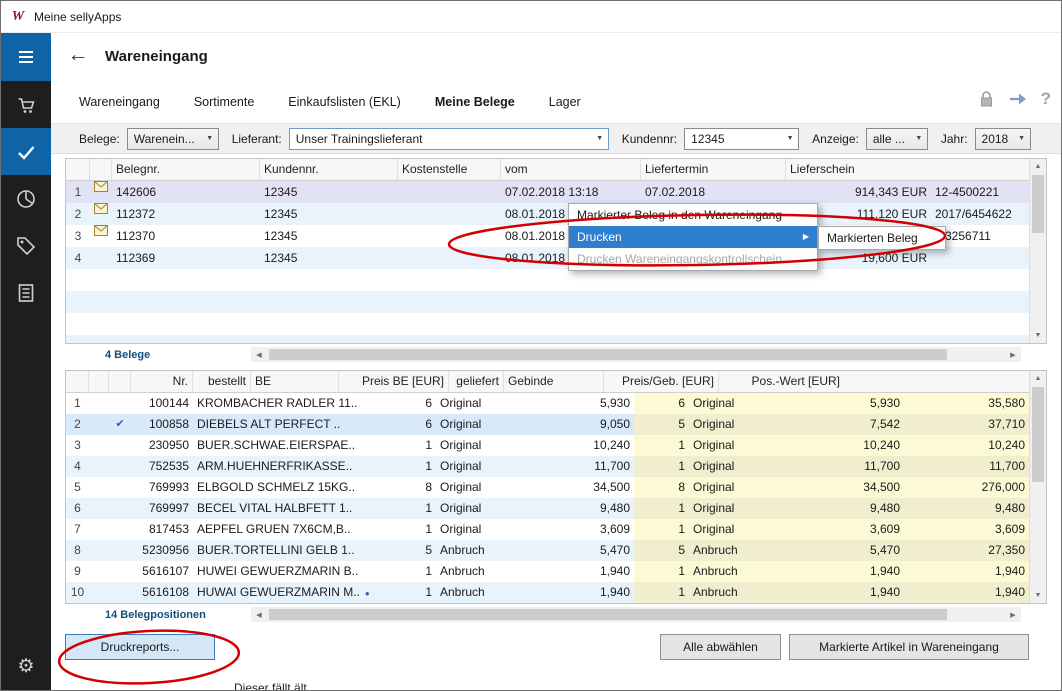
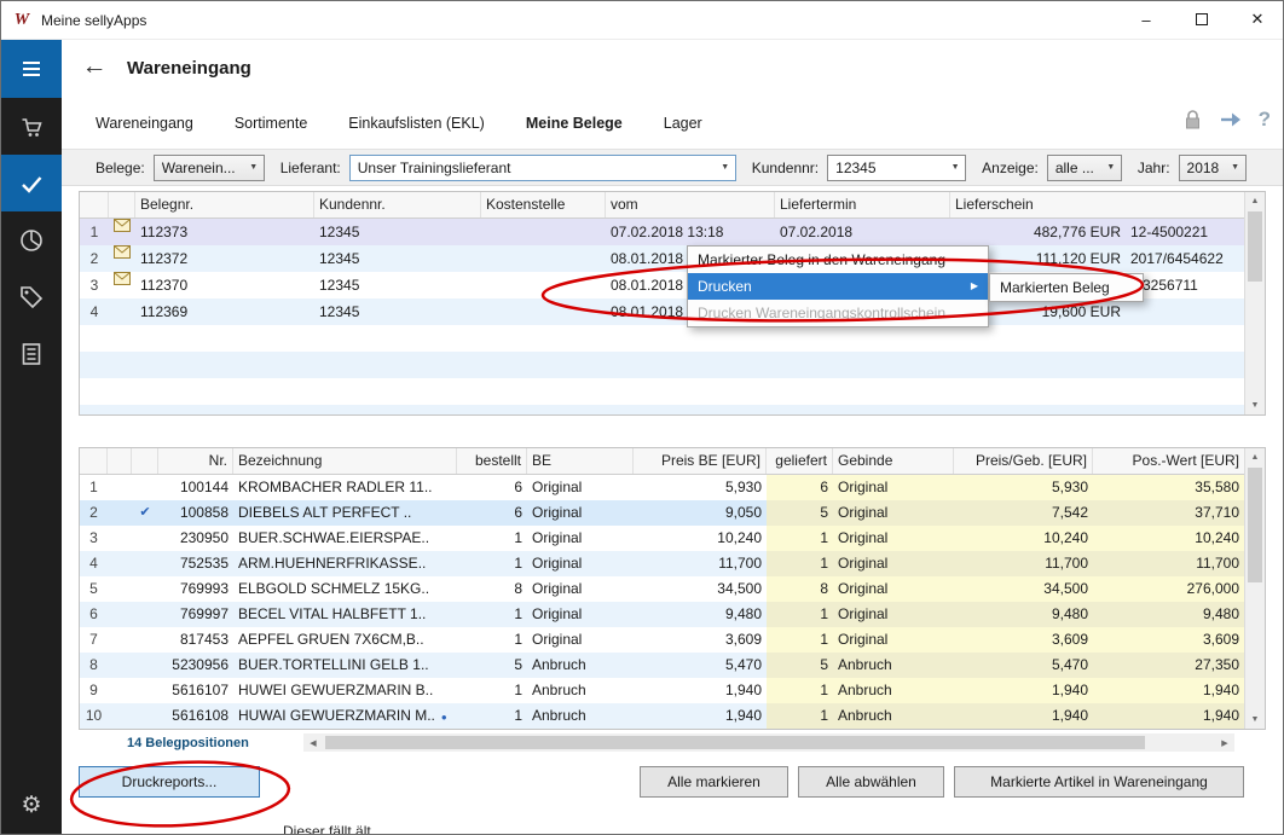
  W
  Meine sellyApps
+ –
+ ✕
  ⚙
  ←
  Wareneingang
  Wareneingang
  Sortimente
  Einkaufslisten (EKL)
  Meine Belege
  Lager
  ?
  Belege:
  Warenein...
  Lieferant:
  Unser Trainingslieferant
  Kundennr:
  12345
  Anzeige:
  alle ...
  Jahr:
  2018
  Belegnr.
  Kundennr.
  Kostenstelle
  vom
  Liefertermin
  Lieferschein
  1
- 142606
+ 112373
  12345
  07.02.2018 13:18
  07.02.2018
- 914,343 EUR
+ 482,776 EUR
  12-4500221
  2
  112372
  12345
  08.01.2018
  111,120 EUR
  2017/6454622
  3
  112370
  12345
  08.01.2018
  3256711
  4
  112369
  12345
  08.01.2018
  19,600 EUR
- 4 Belege
  Nr.
+ Bezeichnung
  bestellt
  BE
  Preis BE [EUR]
  geliefert
  Gebinde
  Preis/Geb. [EUR]
  Pos.-Wert [EUR]
  1
  100144
  KROMBACHER RADLER 11..
  6
  Original
  5,930
  6
  Original
  5,930
  35,580
  2
  ✔
  100858
  DIEBELS ALT PERFECT ..
  6
  Original
  9,050
  5
  Original
  7,542
  37,710
  3
  230950
  BUER.SCHWAE.EIERSPAE..
  1
  Original
  10,240
  1
  Original
  10,240
  10,240
  4
  752535
  ARM.HUEHNERFRIKASSE..
  1
  Original
  11,700
  1
  Original
  11,700
  11,700
  5
  769993
  ELBGOLD SCHMELZ 15KG..
  8
  Original
  34,500
  8
  Original
  34,500
  276,000
  6
  769997
  BECEL VITAL HALBFETT 1..
  1
  Original
  9,480
  1
  Original
  9,480
  9,480
  7
  817453
  AEPFEL GRUEN 7X6CM,B..
  1
  Original
  3,609
  1
  Original
  3,609
  3,609
  8
  5230956
  BUER.TORTELLINI GELB 1..
  5
  Anbruch
  5,470
  5
  Anbruch
  5,470
  27,350
  9
  5616107
  HUWEI GEWUERZMARIN B..
  1
  Anbruch
  1,940
  1
  Anbruch
  1,940
  1,940
  10
  5616108
  HUWAI GEWUERZMARIN M.. ●
  1
  Anbruch
  1,940
  1
  Anbruch
  1,940
  1,940
  14 Belegpositionen
  Drucken
  ▶
  Drucken Wareneingangskontrollschein
  Markierten Beleg
  Druckreports...
+ Alle markieren
  Alle abwählen
  Markierte Artikel in Wareneingang
  Dieser fällt ält
